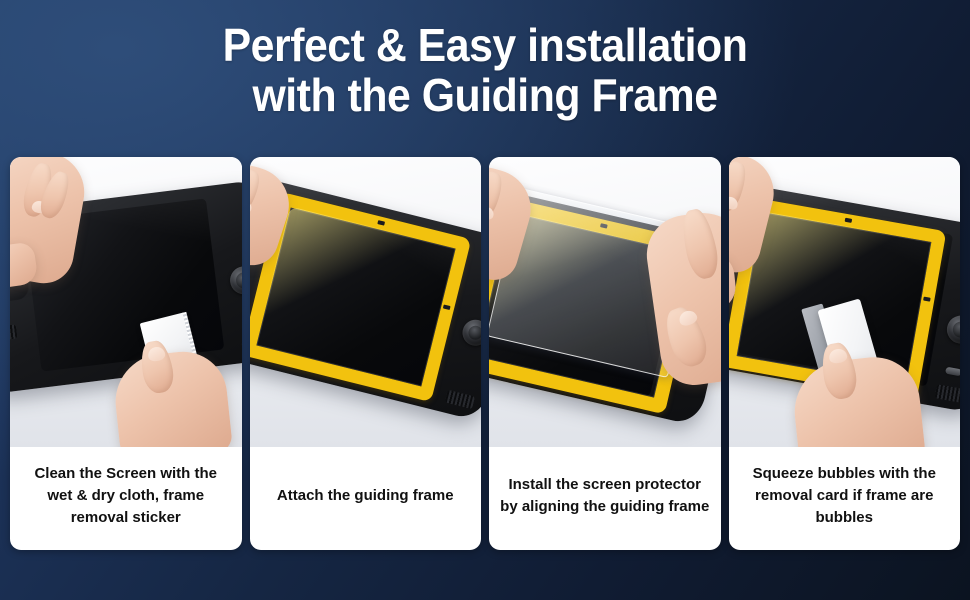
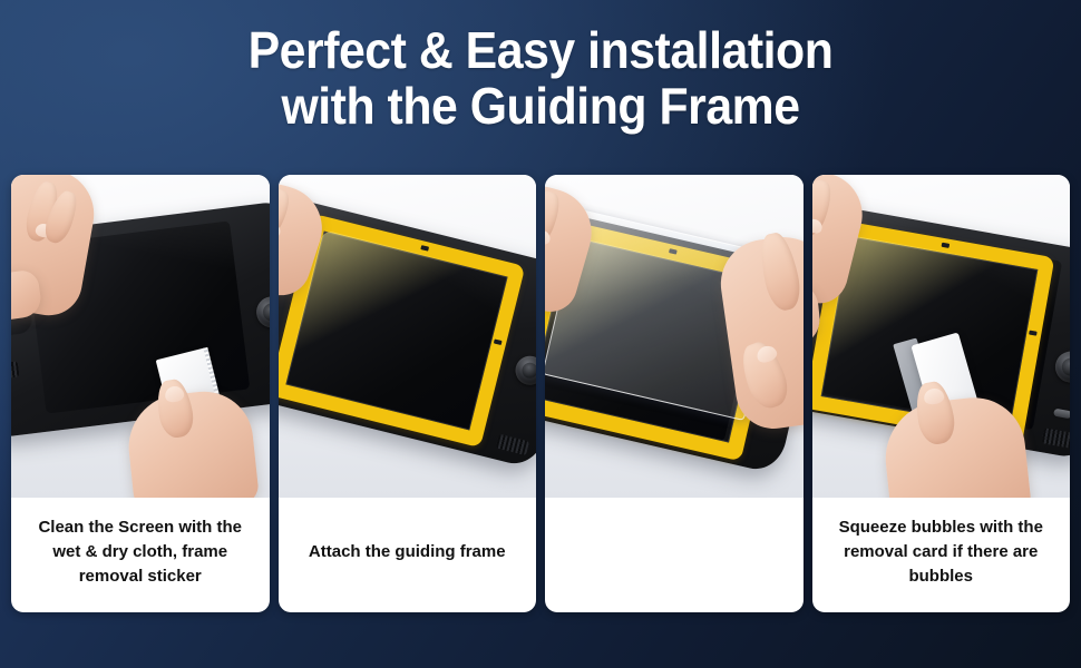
  Perfect & Easy installation
  with the Guiding Frame
  Clean the Screen with the wet & dry cloth, frame removal sticker
  Attach the guiding frame
- Install the screen protector by aligning the guiding frame
- Squeeze bubbles with the removal card if frame are bubbles
+ Squeeze bubbles with the removal card if there are bubbles
